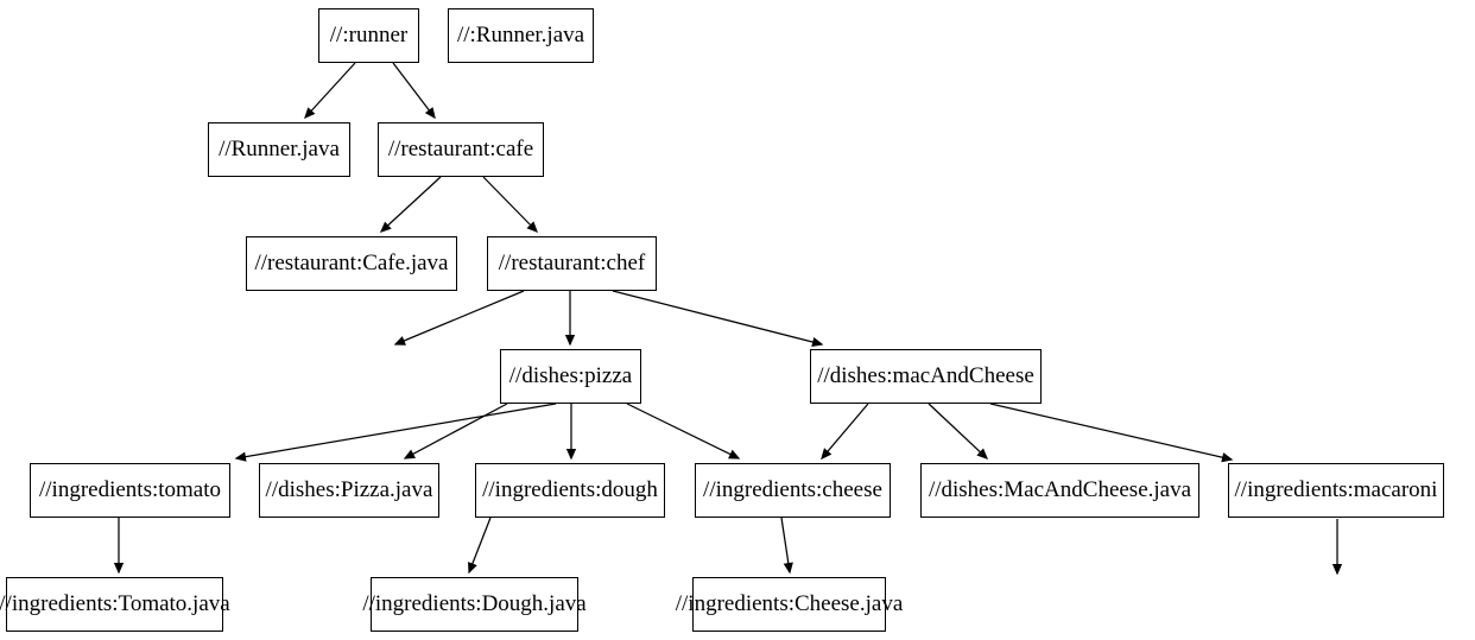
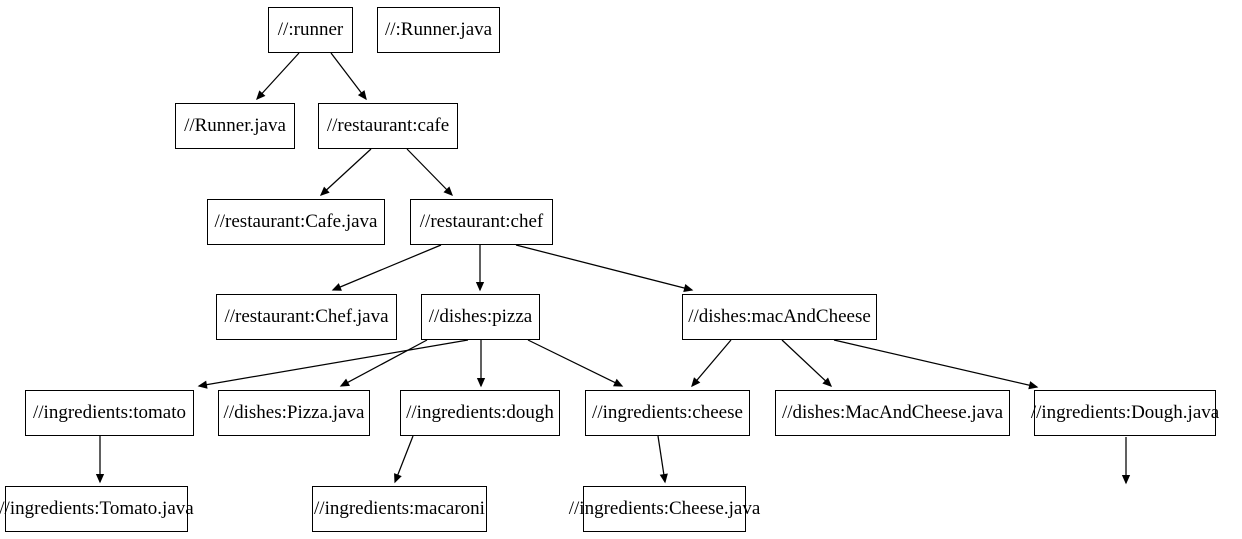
  //:runner
  //:Runner.java
  //Runner.java
  //restaurant:cafe
  //restaurant:Cafe.java
  //restaurant:chef
+ //restaurant:Chef.java
  //dishes:pizza
  //dishes:macAndCheese
  //ingredients:tomato
  //dishes:Pizza.java
  //ingredients:dough
  //ingredients:cheese
  //dishes:MacAndCheese.java
- //ingredients:macaroni
+ //ingredients:Dough.java
  //ingredients:Tomato.java
- //ingredients:Dough.java
+ //ingredients:macaroni
  //ingredients:Cheese.java
